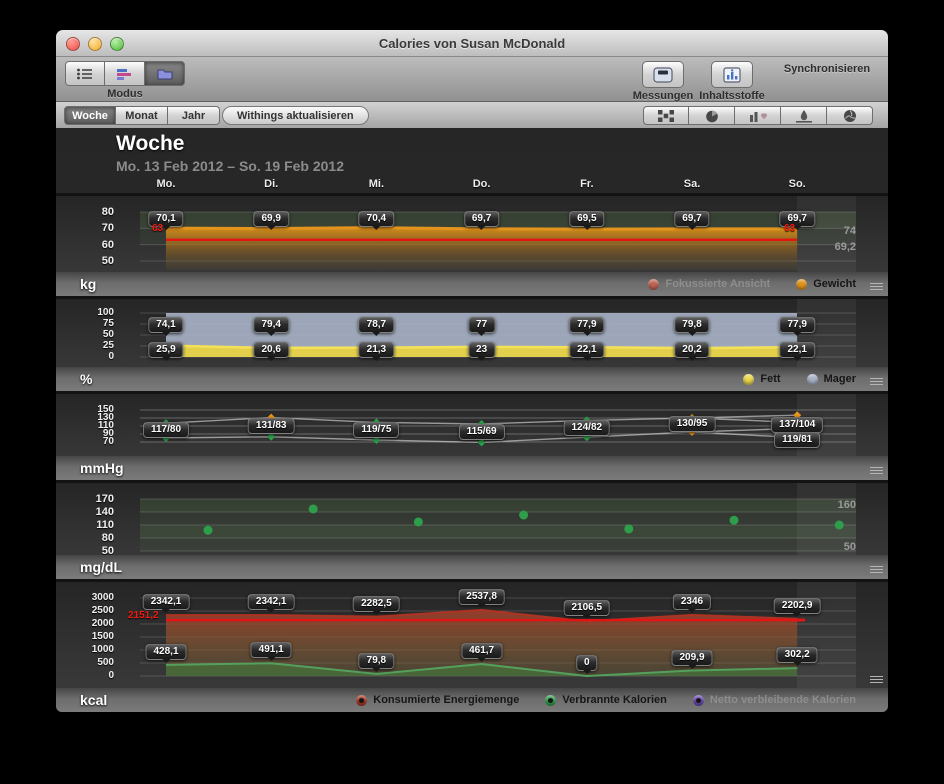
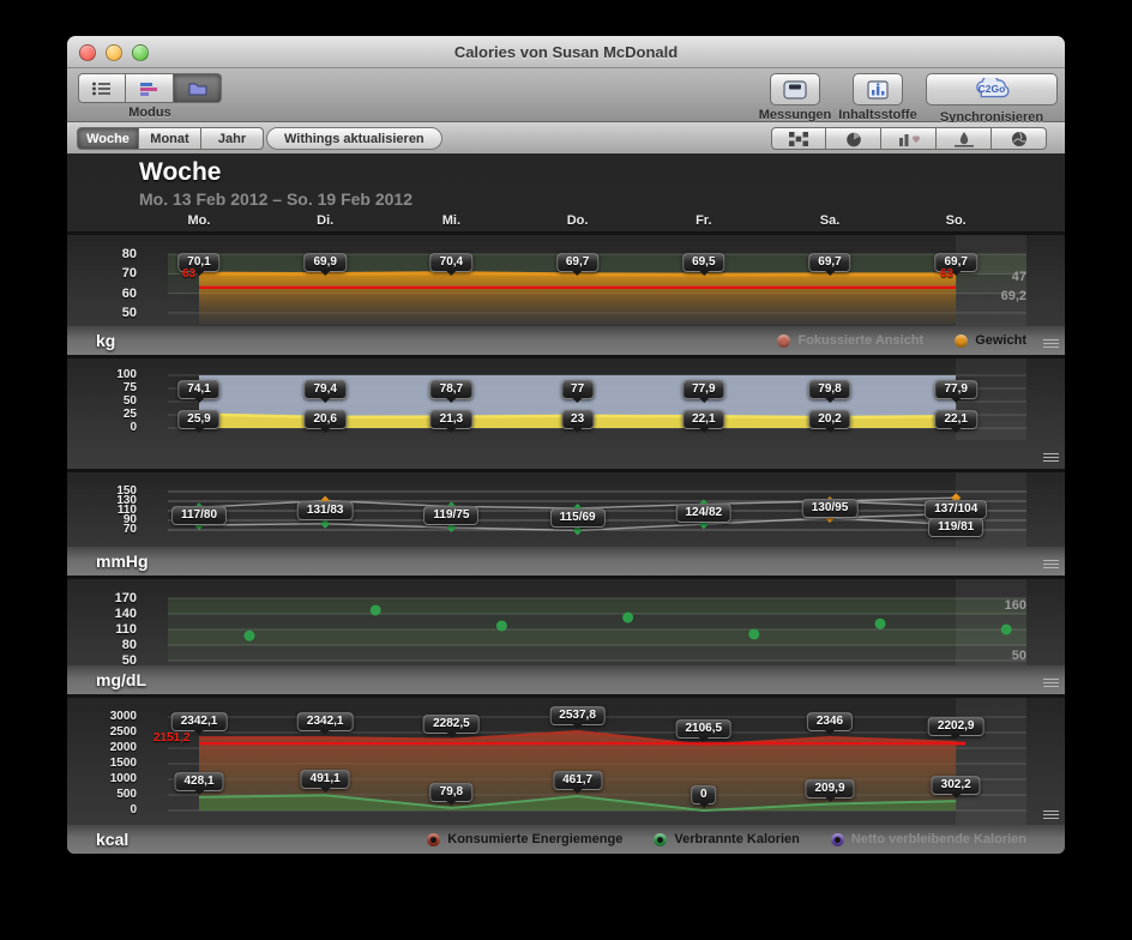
  Calories von Susan McDonald
  Modus
  Messungen
  Inhaltsstoffe
+ C2Go
  Synchronisieren
  Woche
  Monat
  Jahr
  Withings aktualisieren
  Woche
  Mo. 13 Feb 2012 – So. 19 Feb 2012
  Mo.
  Di.
  Mi.
  Do.
  Fr.
  Sa.
  So.
  80
  70
  60
  50
  70,1
  69,9
  70,4
  69,7
  69,5
  69,7
  69,7
  63
  63
- 74
+ 47
  69,2
  kg
  Fokussierte Ansicht
  Gewicht
  100
  75
  50
  25
  0
  74,1
  79,4
  78,7
  77
  77,9
  79,8
  77,9
  25,9
  20,6
  21,3
  23
  22,1
  20,2
  22,1
- %
- Fett
- Mager
  150
  130
  110
  90
  70
  117/80
  131/83
  119/75
  115/69
  124/82
  130/95
  137/104
  119/81
  mmHg
  170
  140
  110
  80
  50
  160
  50
  mg/dL
  3000
  2500
  2000
  1500
  1000
  500
  0
  2342,1
  2342,1
  2282,5
  2537,8
  2106,5
  2346
  2202,9
  428,1
  491,1
  79,8
  461,7
  0
  209,9
  302,2
  2151,2
  kcal
  Konsumierte Energiemenge
  Verbrannte Kalorien
  Netto verbleibende Kalorien
